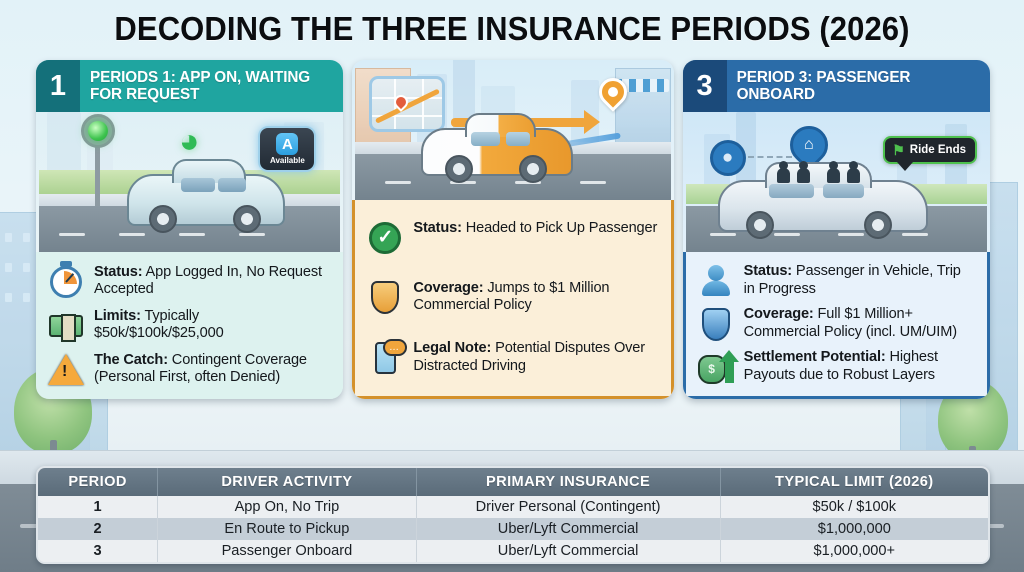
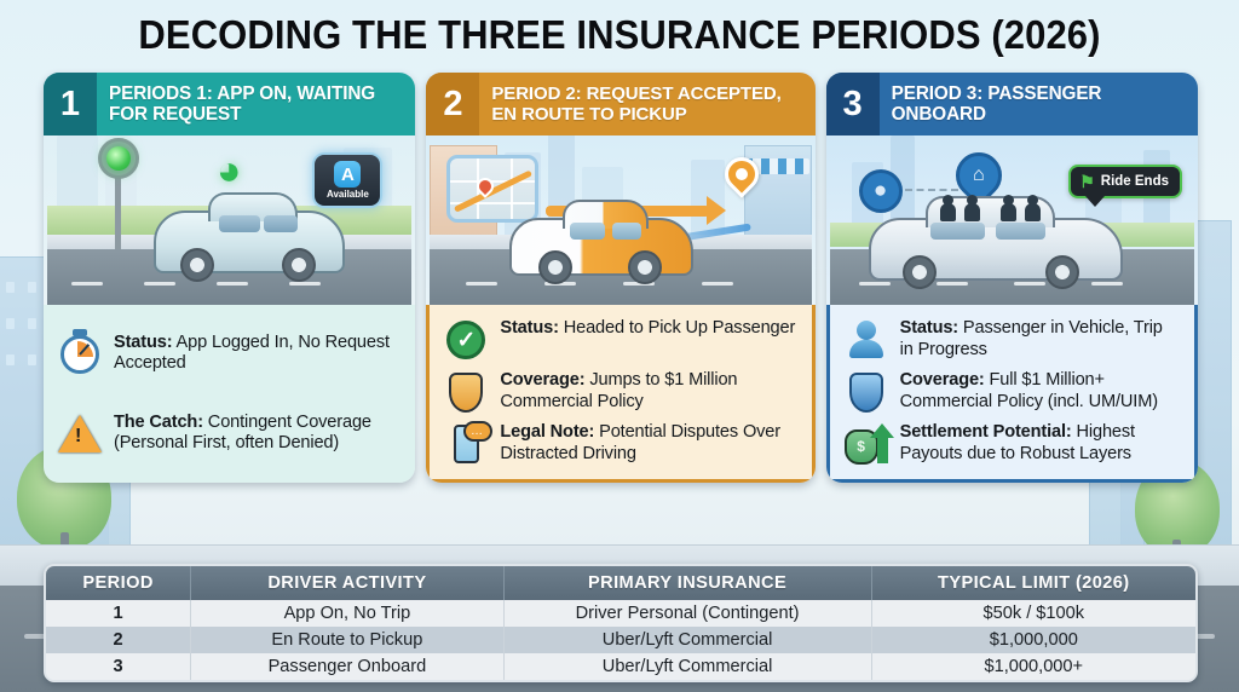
  DECODING THE THREE INSURANCE PERIODS (2026)
  1
  PERIODS 1: APP ON, WAITING FOR REQUEST
  ◕
  A
  Available
  Status: App Logged In, No Request Accepted
- Limits: Typically $50k/$100k/$25,000
  The Catch: Contingent Coverage (Personal First, often Denied)
+ 2
+ PERIOD 2: REQUEST ACCEPTED, EN ROUTE TO PICKUP
  ✓
  Status: Headed to Pick Up Passenger
  Coverage: Jumps to $1 Million Commercial Policy
  …
  Legal Note: Potential Disputes Over Distracted Driving
  3
  PERIOD 3: PASSENGER ONBOARD
  ●
  ⚑
  Ride Ends
  Status: Passenger in Vehicle, Trip in Progress
  Coverage: Full $1 Million+ Commercial Policy (incl. UM/UIM)
  Settlement Potential: Highest Payouts due to Robust Layers
  PERIOD	DRIVER ACTIVITY	PRIMARY INSURANCE	TYPICAL LIMIT (2026)
  1	App On, No Trip	Driver Personal (Contingent)	$50k / $100k
  2	En Route to Pickup	Uber/Lyft Commercial	$1,000,000
  3	Passenger Onboard	Uber/Lyft Commercial	$1,000,000+
